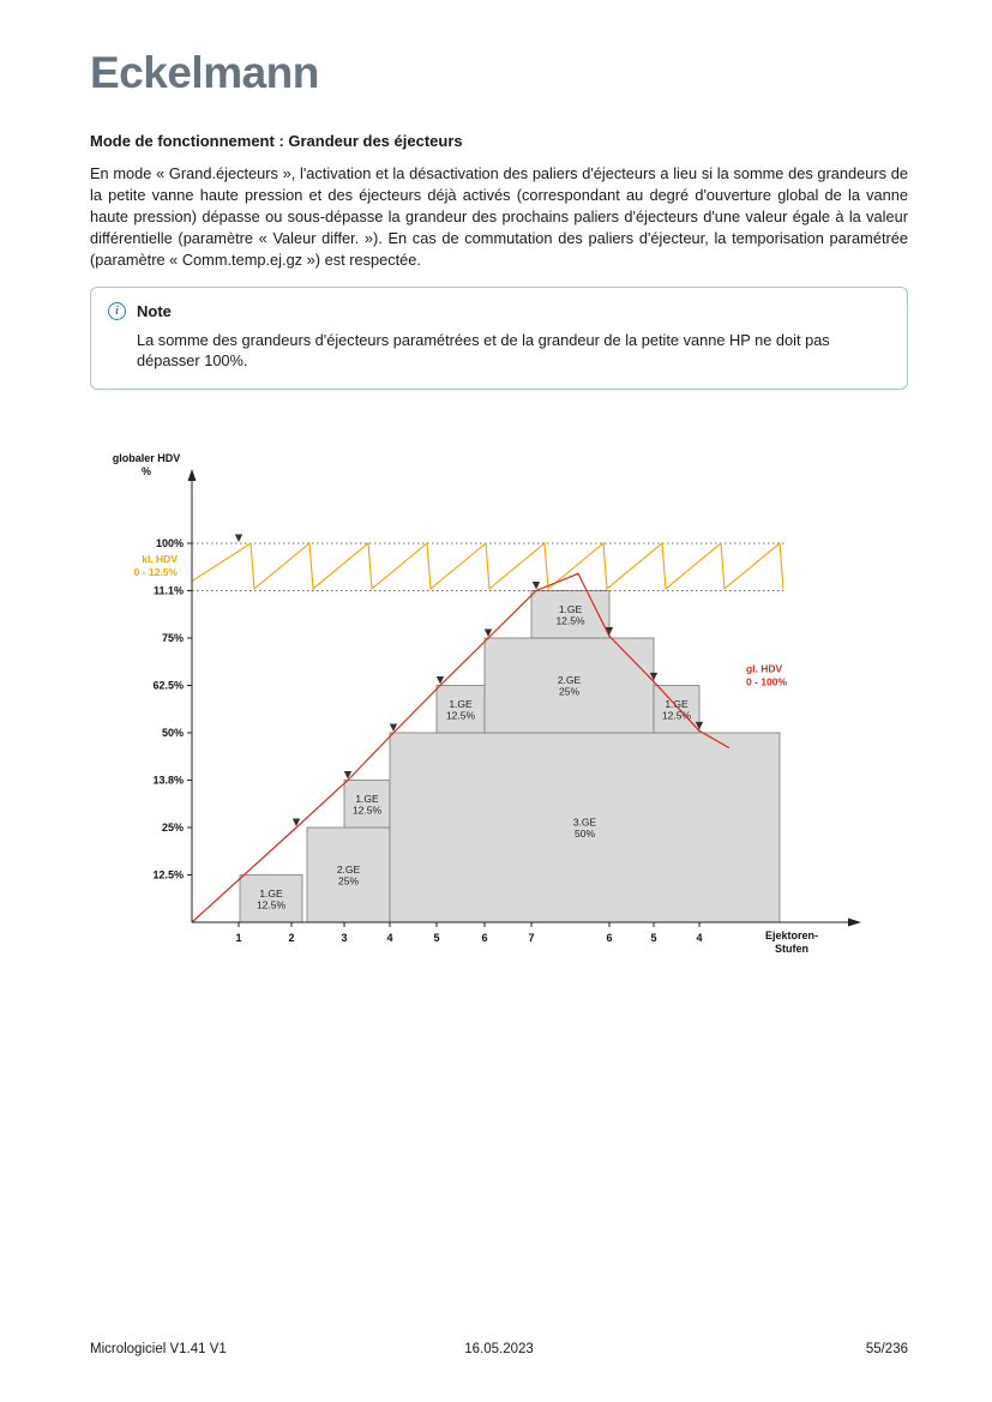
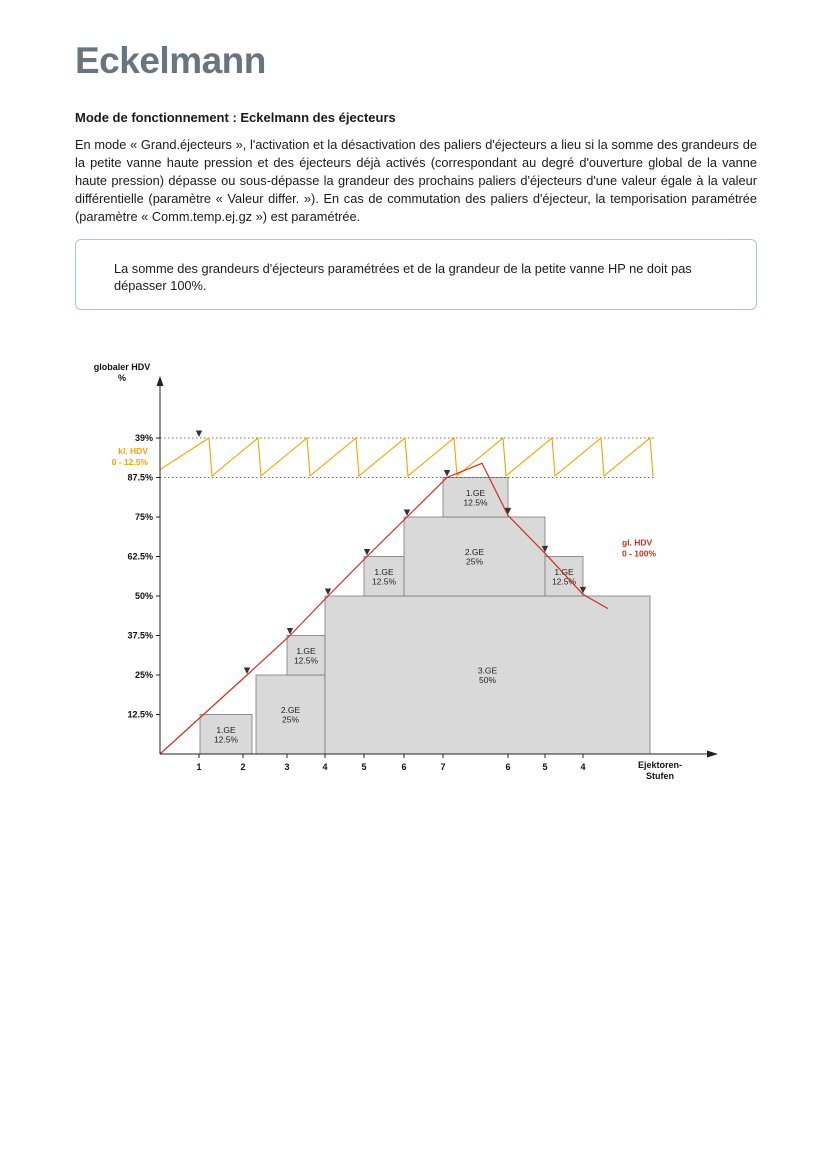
  Eckelmann
- Mode de fonctionnement : Grandeur des éjecteurs
+ Mode de fonctionnement : Eckelmann des éjecteurs
- En mode « Grand.éjecteurs », l'activation et la désactivation des paliers d'éjecteurs a lieu si la somme des grandeurs de la petite vanne haute pression et des éjecteurs déjà activés (correspondant au degré d'ouverture global de la vanne haute pression) dépasse ou sous-dépasse la grandeur des prochains paliers d'éjecteurs d'une valeur égale à la valeur différentielle (paramètre « Valeur differ. »). En cas de commutation des paliers d'éjecteur, la temporisation paramétrée (paramètre « Comm.temp.ej.gz ») est respectée.
+ En mode « Grand.éjecteurs », l'activation et la désactivation des paliers d'éjecteurs a lieu si la somme des grandeurs de la petite vanne haute pression et des éjecteurs déjà activés (correspondant au degré d'ouverture global de la vanne haute pression) dépasse ou sous-dépasse la grandeur des prochains paliers d'éjecteurs d'une valeur égale à la valeur différentielle (paramètre « Valeur differ. »). En cas de commutation des paliers d'éjecteur, la temporisation paramétrée (paramètre « Comm.temp.ej.gz ») est paramétrée.
- i
- Note
  La somme des grandeurs d'éjecteurs paramétrées et de la grandeur de la petite vanne HP ne doit pas dépasser 100%.
  1.GE
  12.5%
  2.GE
  25%
  1.GE
  12.5%
  3.GE
  50%
  1.GE
  12.5%
  2.GE
  25%
  1.GE
  12.5%
  1.GE
  12.5%
- 100%
+ 39%
- 11.1%
+ 87.5%
  75%
  62.5%
  50%
- 13.8%
+ 37.5%
  25%
  12.5%
  1
  2
  3
  4
  5
  6
  7
  6
  5
  4
  globaler HDV
  %
  Ejektoren-
  Stufen
  kl. HDV
  0 - 12.5%
  gl. HDV
  0 - 100%
- Micrologiciel V1.41 V1
- 16.05.2023
- 55/236
